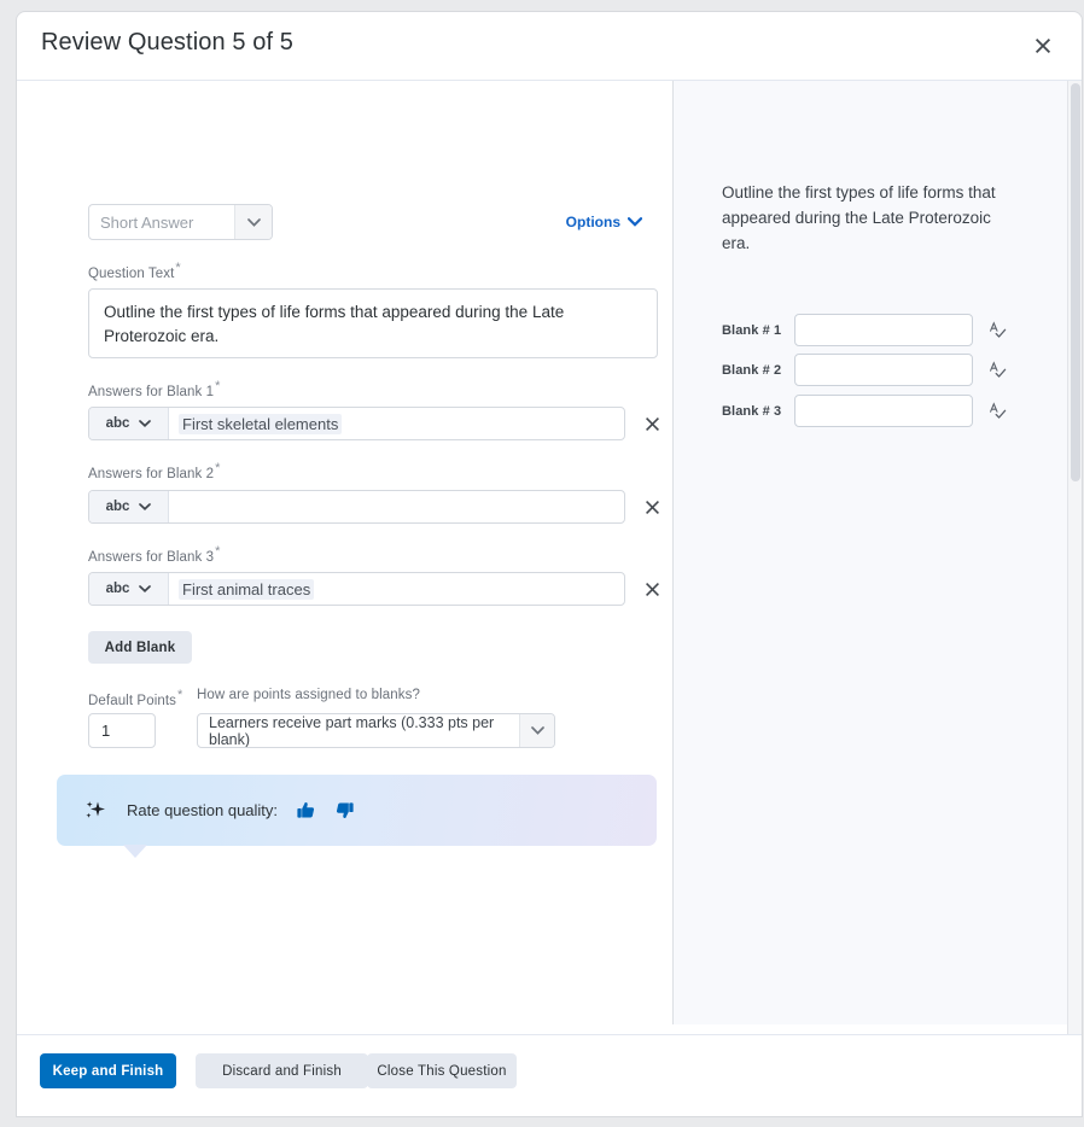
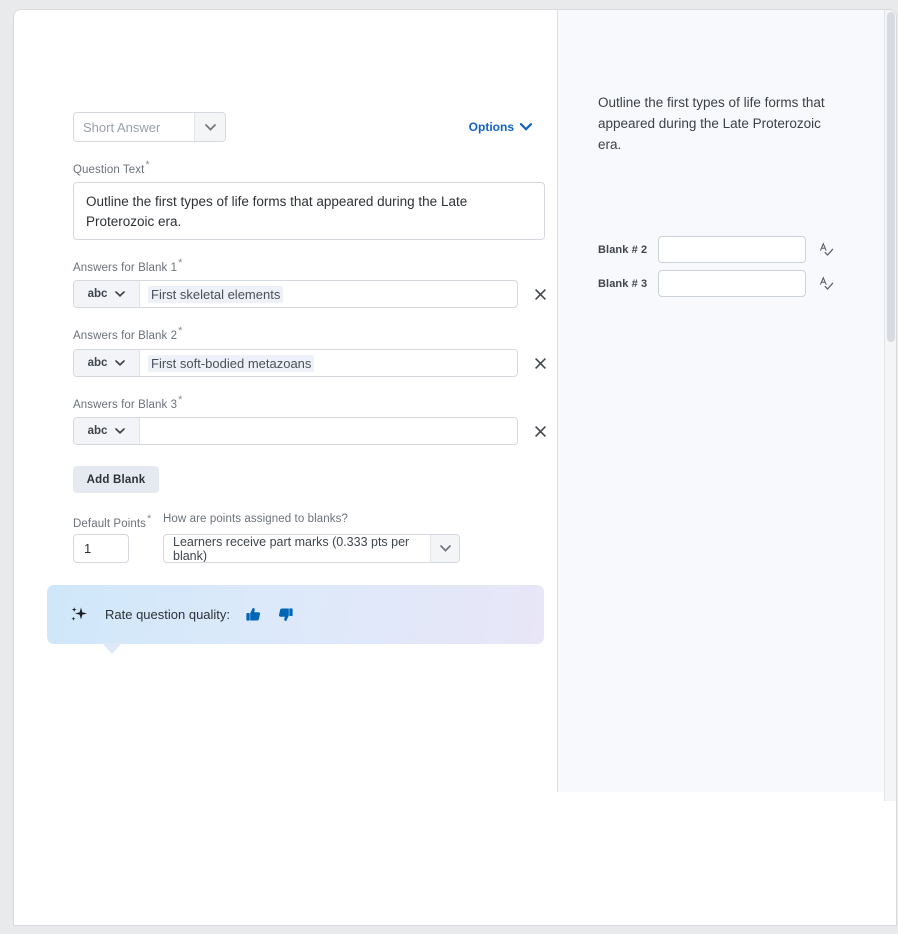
- Review Question 5 of 5
  Short Answer
  Options
  Question Text*
  Outline the first types of life forms that appeared during the Late Proterozoic era.
  Answers for Blank 1*
  abc
  First skeletal elements
  Answers for Blank 2*
  abc
+ First soft-bodied metazoans
  Answers for Blank 3*
  abc
- First animal traces
  Add Blank
  Default Points*
  1
  How are points assigned to blanks?
  Learners receive part marks (0.333 pts per blank)
  Rate question quality:
  Outline the first types of life forms that appeared during the Late Proterozoic era.
- Blank # 1
  Blank # 2
  Blank # 3
- Keep and Finish
- Discard and Finish
- Close This Question
